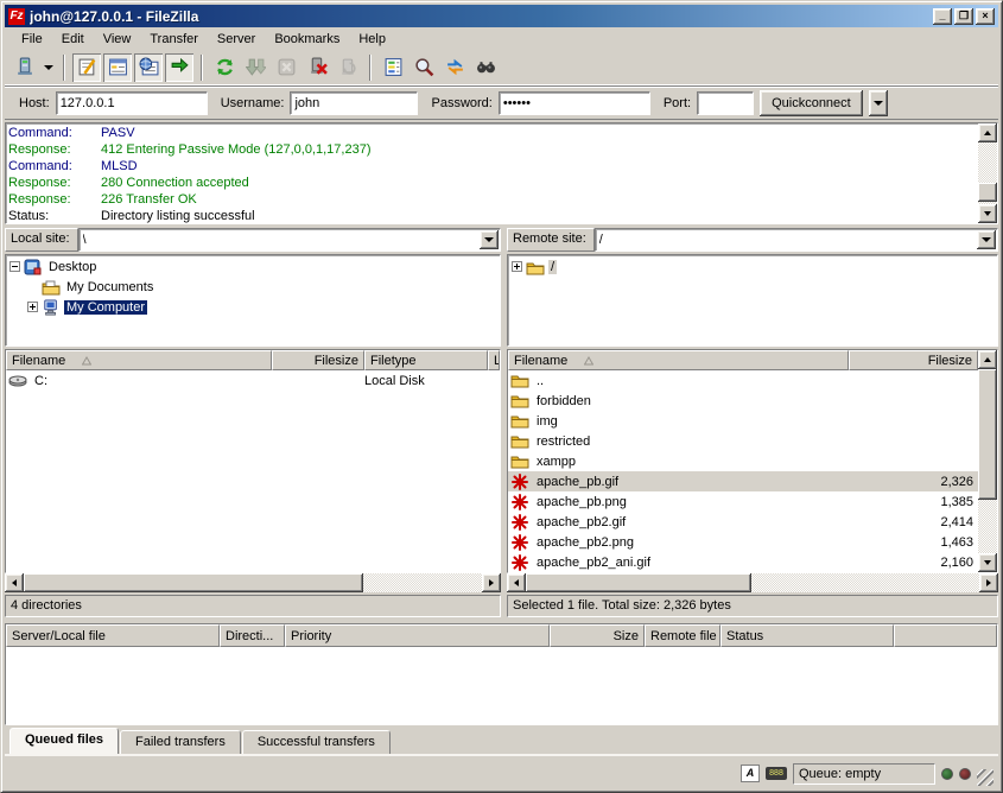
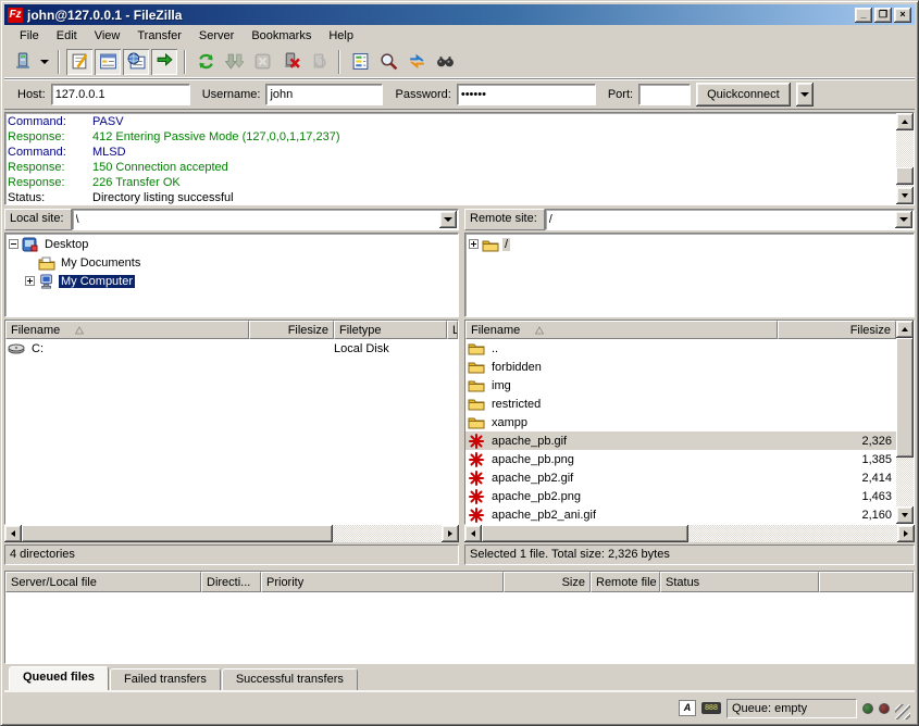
  Fz
  john@127.0.0.1 - FileZilla
  _
  ❐
  ×
  File
  Edit
  View
  Transfer
  Server
  Bookmarks
  Help
  Host:
  127.0.0.1
  Username:
  john
  Password:
  ••••••
  Port:
  Quickconnect
  Command:
  PASV
  Response:
  412 Entering Passive Mode (127,0,0,1,17,237)
  Command:
  MLSD
  Response:
- 280 Connection accepted
+ 150 Connection accepted
  Response:
  226 Transfer OK
  Status:
  Directory listing successful
  Local site:
  \
  Desktop
  My Documents
  My Computer
  Filename
  Filesize
  Filetype
  L
  C:
  Local Disk
  4 directories
  Remote site:
  /
  /
  Filename
  Filesize
  ..
  forbidden
  img
  restricted
  xampp
  apache_pb.gif
  2,326
  apache_pb.png
  1,385
  apache_pb2.gif
  2,414
  apache_pb2.png
  1,463
  apache_pb2_ani.gif
  2,160
  Selected 1 file. Total size: 2,326 bytes
  Server/Local file
  Directi...
  Priority
  Size
  Remote file
  Status
  Queued files
  Failed transfers
  Successful transfers
  A
  Queue: empty
